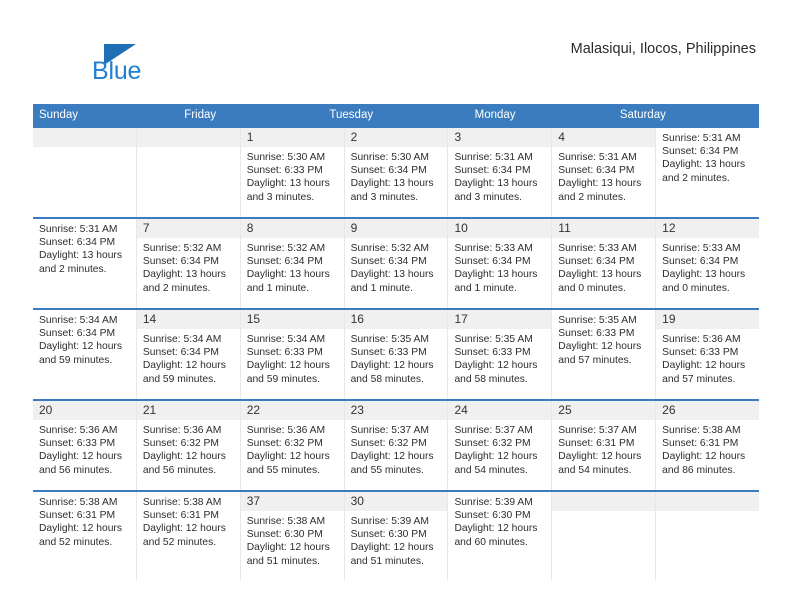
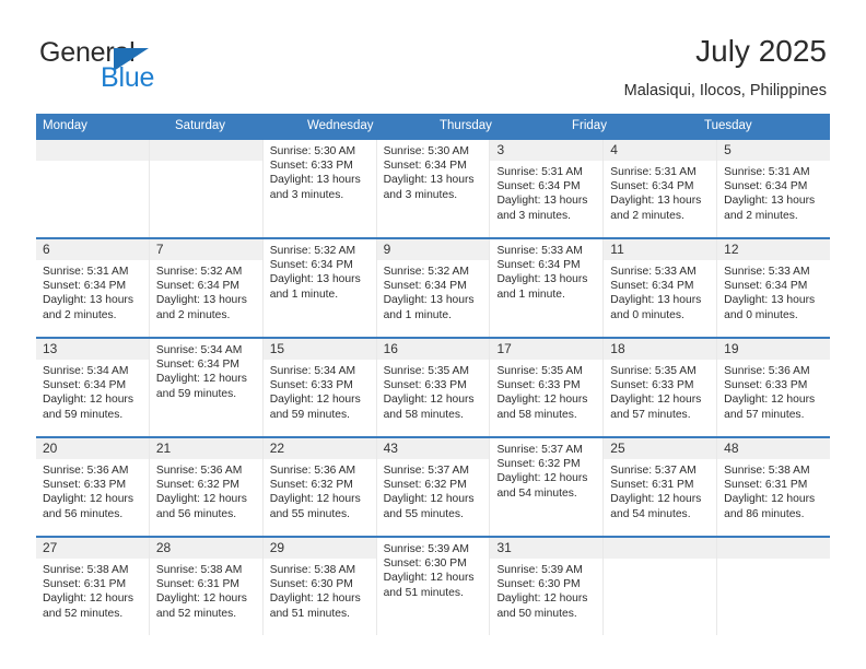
+ General
  Blue
+ July 2025
  Malasiqui, Ilocos, Philippines
- Sunday
- Friday
+ Monday
- Tuesday
+ Saturday
+ Wednesday
+ Thursday
- Monday
+ Friday
- Saturday
+ Tuesday
- 1
  Sunrise: 5:30 AM
  Sunset: 6:33 PM
  Daylight: 13 hours
  and 3 minutes.
- 2
  Sunrise: 5:30 AM
  Sunset: 6:34 PM
  Daylight: 13 hours
  and 3 minutes.
  3
  Sunrise: 5:31 AM
  Sunset: 6:34 PM
  Daylight: 13 hours
  and 3 minutes.
  4
  Sunrise: 5:31 AM
  Sunset: 6:34 PM
  Daylight: 13 hours
  and 2 minutes.
+ 5
  Sunrise: 5:31 AM
  Sunset: 6:34 PM
  Daylight: 13 hours
  and 2 minutes.
+ 6
  Sunrise: 5:31 AM
  Sunset: 6:34 PM
  Daylight: 13 hours
  and 2 minutes.
  7
  Sunrise: 5:32 AM
  Sunset: 6:34 PM
  Daylight: 13 hours
  and 2 minutes.
- 8
  Sunrise: 5:32 AM
  Sunset: 6:34 PM
  Daylight: 13 hours
  and 1 minute.
  9
  Sunrise: 5:32 AM
  Sunset: 6:34 PM
  Daylight: 13 hours
  and 1 minute.
- 10
  Sunrise: 5:33 AM
  Sunset: 6:34 PM
  Daylight: 13 hours
  and 1 minute.
  11
  Sunrise: 5:33 AM
  Sunset: 6:34 PM
  Daylight: 13 hours
  and 0 minutes.
  12
  Sunrise: 5:33 AM
  Sunset: 6:34 PM
  Daylight: 13 hours
  and 0 minutes.
+ 13
  Sunrise: 5:34 AM
  Sunset: 6:34 PM
  Daylight: 12 hours
  and 59 minutes.
- 14
  Sunrise: 5:34 AM
  Sunset: 6:34 PM
  Daylight: 12 hours
  and 59 minutes.
  15
  Sunrise: 5:34 AM
  Sunset: 6:33 PM
  Daylight: 12 hours
  and 59 minutes.
  16
  Sunrise: 5:35 AM
  Sunset: 6:33 PM
  Daylight: 12 hours
  and 58 minutes.
  17
  Sunrise: 5:35 AM
  Sunset: 6:33 PM
  Daylight: 12 hours
  and 58 minutes.
+ 18
  Sunrise: 5:35 AM
  Sunset: 6:33 PM
  Daylight: 12 hours
  and 57 minutes.
  19
  Sunrise: 5:36 AM
  Sunset: 6:33 PM
  Daylight: 12 hours
  and 57 minutes.
  20
  Sunrise: 5:36 AM
  Sunset: 6:33 PM
  Daylight: 12 hours
  and 56 minutes.
  21
  Sunrise: 5:36 AM
  Sunset: 6:32 PM
  Daylight: 12 hours
  and 56 minutes.
  22
  Sunrise: 5:36 AM
  Sunset: 6:32 PM
  Daylight: 12 hours
  and 55 minutes.
- 23
+ 43
  Sunrise: 5:37 AM
  Sunset: 6:32 PM
  Daylight: 12 hours
  and 55 minutes.
- 24
  Sunrise: 5:37 AM
  Sunset: 6:32 PM
  Daylight: 12 hours
  and 54 minutes.
  25
  Sunrise: 5:37 AM
  Sunset: 6:31 PM
  Daylight: 12 hours
  and 54 minutes.
- 26
+ 48
  Sunrise: 5:38 AM
  Sunset: 6:31 PM
  Daylight: 12 hours
  and 86 minutes.
+ 27
  Sunrise: 5:38 AM
  Sunset: 6:31 PM
  Daylight: 12 hours
  and 52 minutes.
+ 28
  Sunrise: 5:38 AM
  Sunset: 6:31 PM
  Daylight: 12 hours
  and 52 minutes.
- 37
+ 29
  Sunrise: 5:38 AM
  Sunset: 6:30 PM
  Daylight: 12 hours
  and 51 minutes.
- 30
  Sunrise: 5:39 AM
  Sunset: 6:30 PM
  Daylight: 12 hours
  and 51 minutes.
+ 31
  Sunrise: 5:39 AM
  Sunset: 6:30 PM
  Daylight: 12 hours
- and 60 minutes.
+ and 50 minutes.
